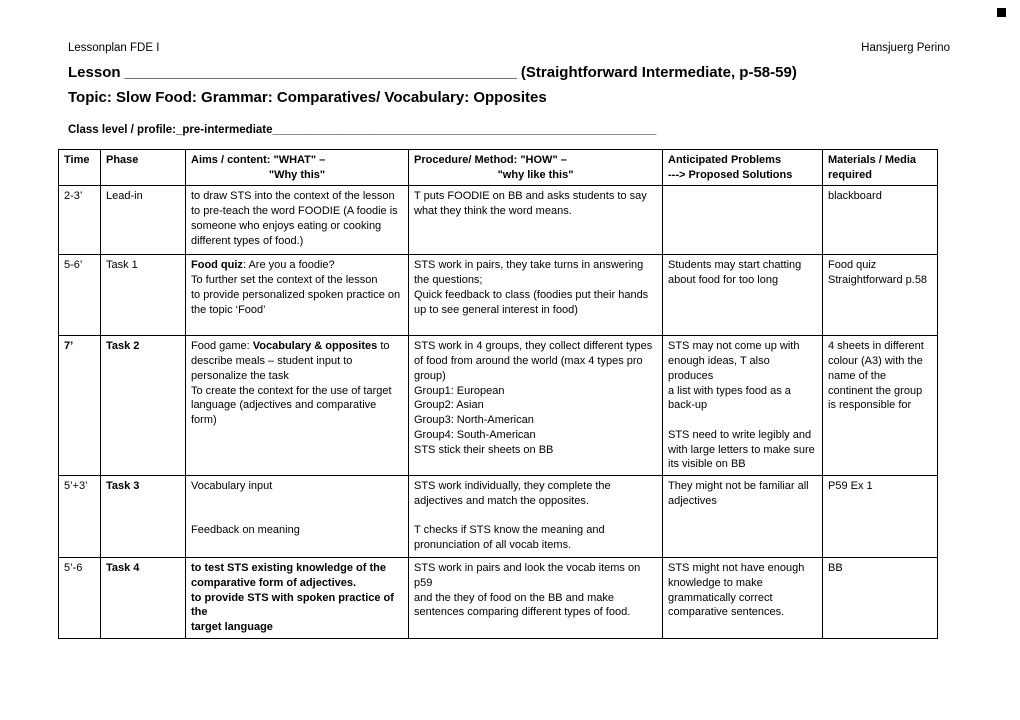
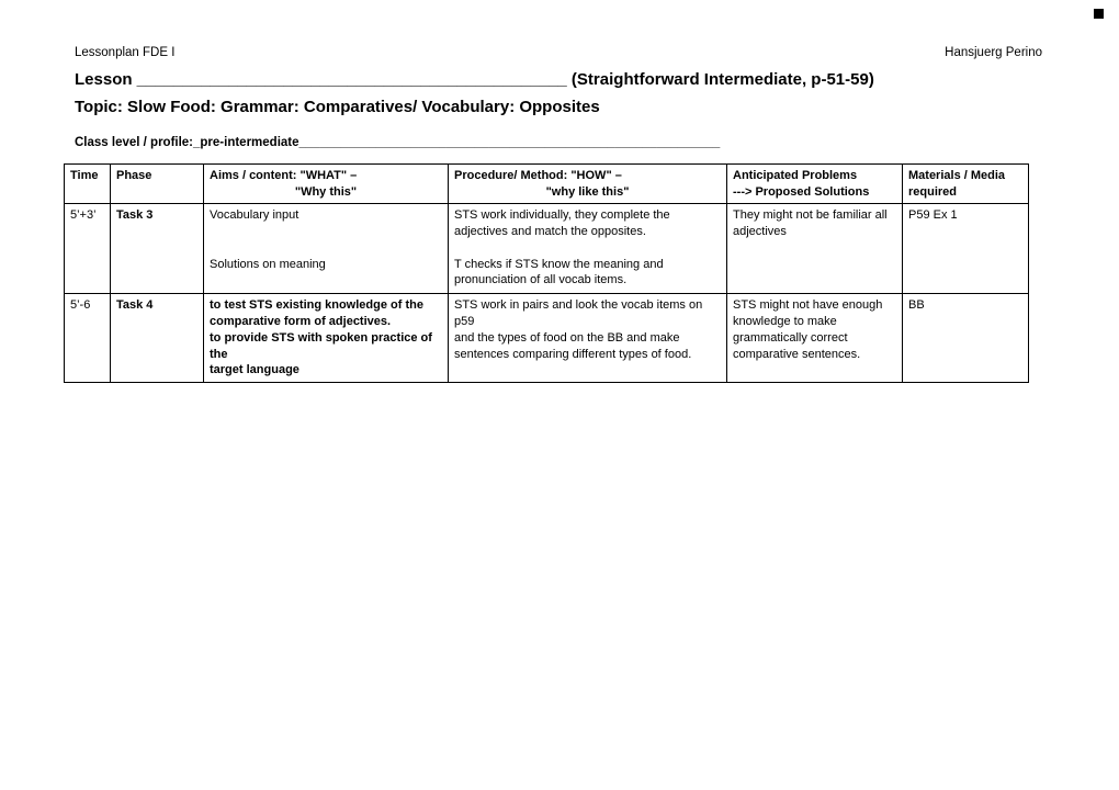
  Lessonplan FDE I
  Hansjuerg Perino
- Lesson _______________________________________________ (Straightforward Intermediate, p-58-59)
+ Lesson _______________________________________________ (Straightforward Intermediate, p-51-59)
  Topic: Slow Food: Grammar: Comparatives/ Vocabulary: Opposites
  Class level / profile:_pre-intermediate____________________________________________________________
  Time	Phase	Aims / content: "WHAT" –"Why this"	Procedure/ Method: "HOW" –"why like this"	Anticipated Problems---> Proposed Solutions	Materials / Mediarequired
- 2-3’	Lead-in	to draw STS into the context of the lesson to pre-teach the word FOODIE (A foodie is someone who enjoys eating or cooking different types of food.)	T puts FOODIE on BB and asks students to say what they think the word means.		blackboard
- 5-6’	Task 1	Food quiz: Are you a foodie?To further set the context of the lesson to provide personalized spoken practice on the topic ‘Food’	STS work in pairs, they take turns in answering the questions; Quick feedback to class (foodies put their hands up to see general interest in food)	Students may start chatting about food for too long	Food quiz Straightforward p.58
- 7’	Task 2	Food game: Vocabulary & opposites todescribe meals – student input to personalize the task To create the context for the use of target language (adjectives and comparative form)	STS work in 4 groups, they collect different types of food from around the world (max 4 types pro group) Group1: European Group2: Asian Group3: North-American Group4: South-American STS stick their sheets on BB	STS may not come up with enough ideas, T also produces a list with types food as a back-up STS need to write legibly and with large letters to make sure its visible on BB	4 sheets in different colour (A3) with the name of the continent the group is responsible for
- 5’+3’	Task 3	Vocabulary input Feedback on meaning	STS work individually, they complete the adjectives and match the opposites. T checks if STS know the meaning and pronunciation of all vocab items.	They might not be familiar all adjectives	P59 Ex 1
+ 5’+3’	Task 3	Vocabulary input Solutions on meaning	STS work individually, they complete the adjectives and match the opposites. T checks if STS know the meaning and pronunciation of all vocab items.	They might not be familiar all adjectives	P59 Ex 1
- 5’-6	Task 4	to test STS existing knowledge of the comparative form of adjectives. to provide STS with spoken practice of the target language	STS work in pairs and look the vocab items on p59 and the they of food on the BB and make sentences comparing different types of food.	STS might not have enough knowledge to make grammatically correct comparative sentences.	BB
+ 5’-6	Task 4	to test STS existing knowledge of the comparative form of adjectives. to provide STS with spoken practice of the target language	STS work in pairs and look the vocab items on p59 and the types of food on the BB and make sentences comparing different types of food.	STS might not have enough knowledge to make grammatically correct comparative sentences.	BB
